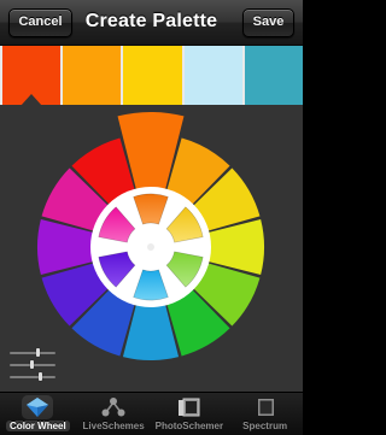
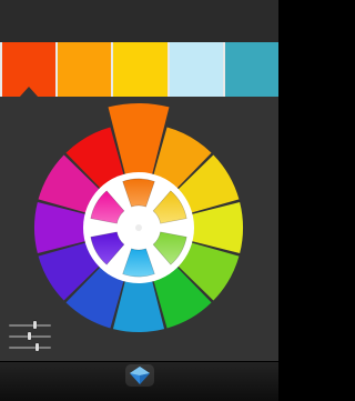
- Cancel
- Create Palette
- Save
- Color Wheel
- LiveSchemes
- PhotoSchemer
- Spectrum
